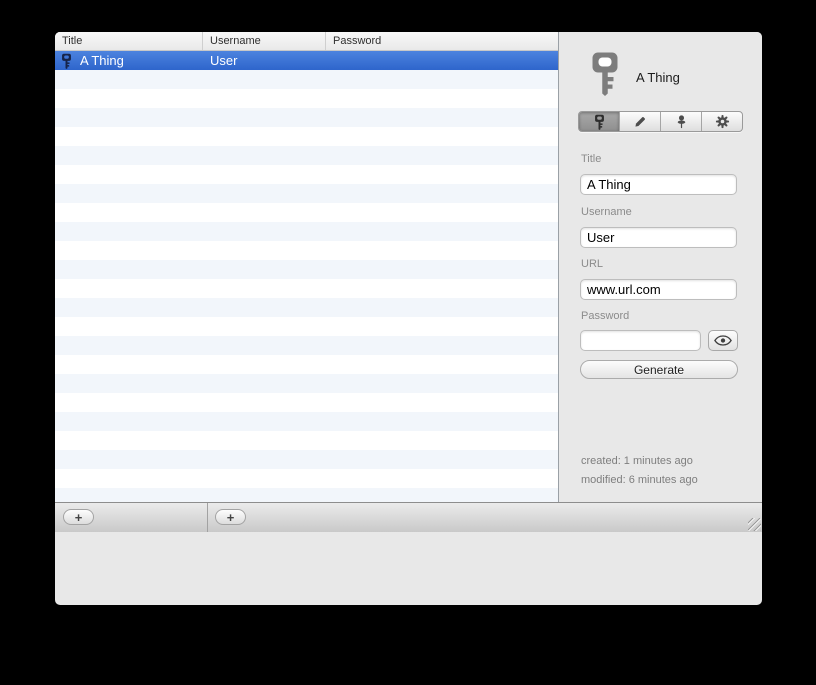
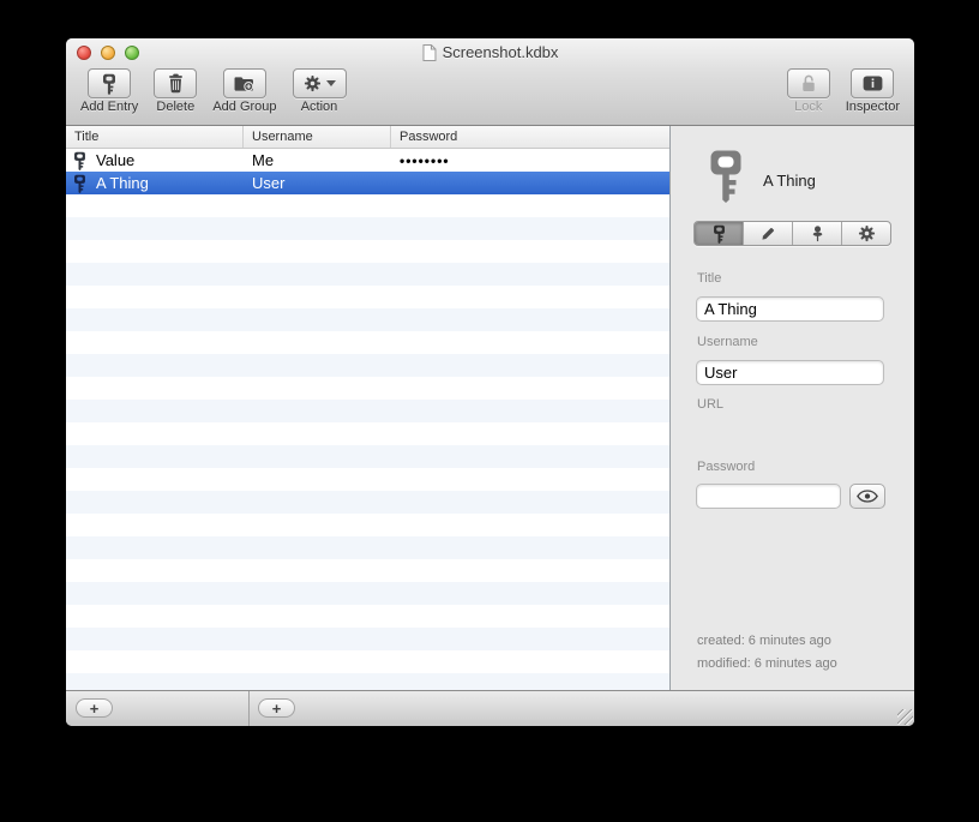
+ Screenshot.kdbx
+ Add Entry
+ Delete
+ Add Group
+ Action
+ Lock
+ Inspector
  Title
  Username
  Password
+ Value
+ Me
+ ••••••••
  A Thing
  User
  A Thing
  Title
  A Thing
  Username
  User
  URL
- www.url.com
  Password
- Generate
- created: 1 minutes ago
+ created: 6 minutes ago
  modified: 6 minutes ago
  +
  +
